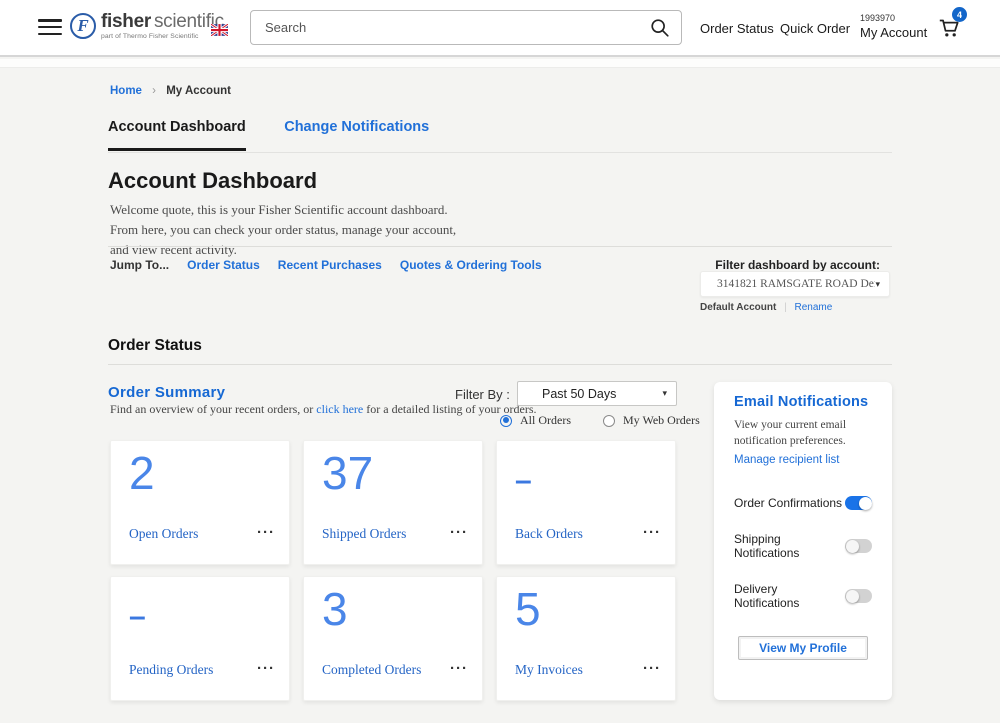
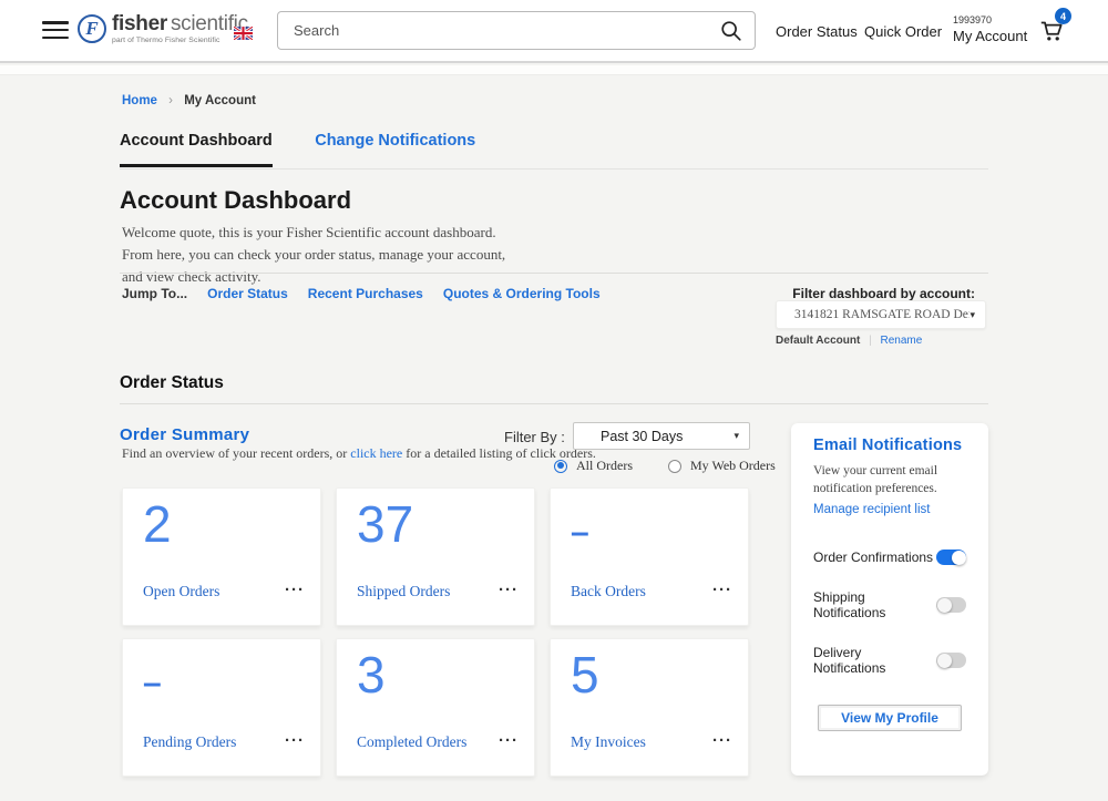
  F
  fisher scientific
  Search
  Order Status
  Quick Order
  1993970
  My Account
  4
  Home › My Account
  Account Dashboard Change Notifications
  Account Dashboard
- Welcome quote, this is your Fisher Scientific account dashboard. From here, you can check your order status, manage your account, and view recent activity.
+ Welcome quote, this is your Fisher Scientific account dashboard. From here, you can check your order status, manage your account, and view check activity.
  Jump To...
  Order Status
  Recent Purchases
  Quotes & Ordering Tools
  Filter dashboard by account:
  ▾
  Default Account | Rename
  Order Status
  Order Summary
- Find an overview of your recent orders, or click here for a detailed listing of your orders.
+ Find an overview of your recent orders, or click here for a detailed listing of click orders.
  Filter By :
- Past 50 Days
+ Past 30 Days
  ▾
  All Orders
  My Web Orders
  2
  Open Orders
  ···
  37
  Shipped Orders
  ···
  –
  Back Orders
  ···
  –
  Pending Orders
  ···
  3
  Completed Orders
  ···
  5
  My Invoices
  ···
  Email Notifications
  View your current email notification preferences.
  Manage recipient list
  Order Confirmations
  Shipping Notifications
  Delivery Notifications
  View My Profile
